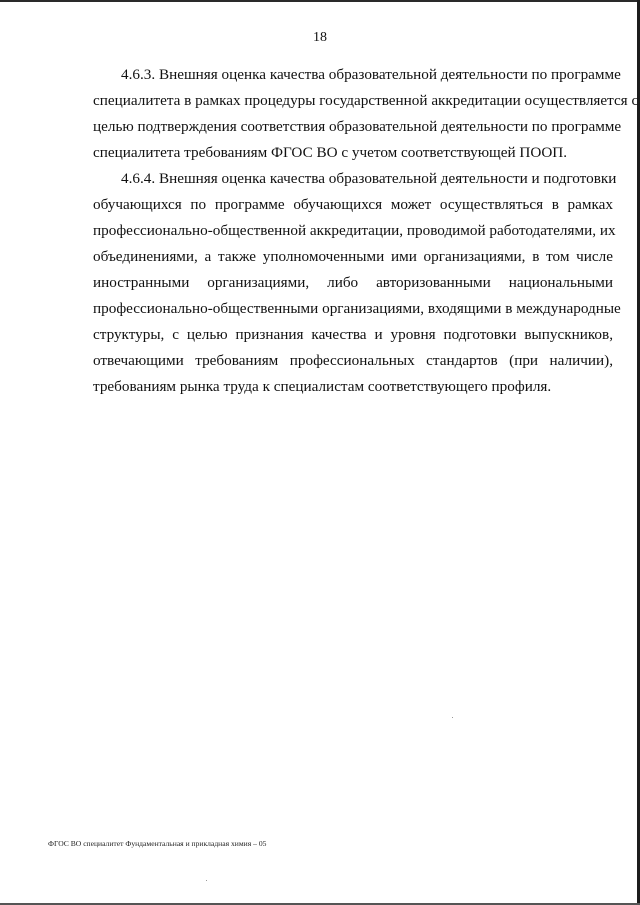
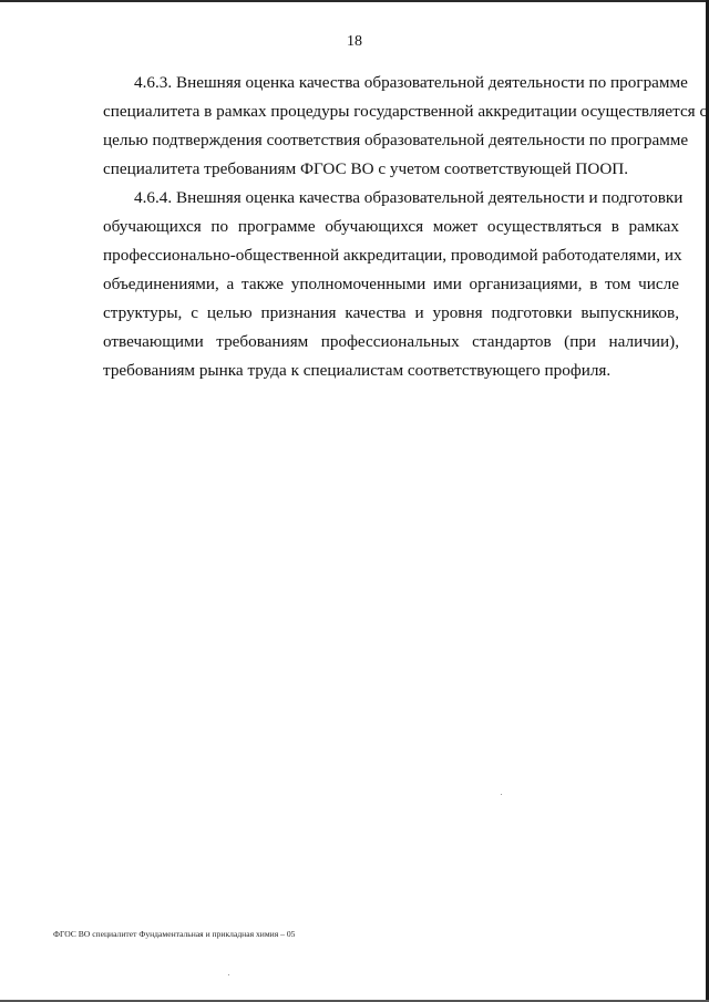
  18
  4.6.3. Внешняя оценка качества образовательной деятельности по программе
  специалитета в рамках процедуры государственной аккредитации осуществляется с
  целью подтверждения соответствия образовательной деятельности по программе
  специалитета требованиям ФГОС ВО с учетом соответствующей ПООП.
  4.6.4. Внешняя оценка качества образовательной деятельности и подготовки
  обучающихся по программе обучающихся может осуществляться в рамках
  профессионально-общественной аккредитации, проводимой работодателями, их
  объединениями, а также уполномоченными ими организациями, в том числе
- иностранными организациями, либо авторизованными национальными
- профессионально-общественными организациями, входящими в международные
  структуры, с целью признания качества и уровня подготовки выпускников,
  отвечающими требованиям профессиональных стандартов (при наличии),
  требованиям рынка труда к специалистам соответствующего профиля.
  ФГОС ВО специалитет Фундаментальная и прикладная химия – 05
